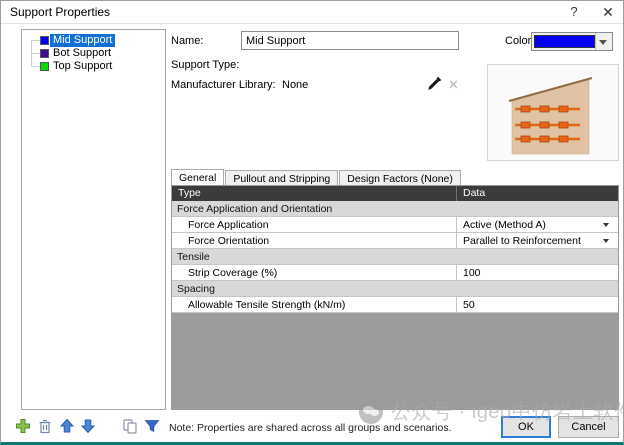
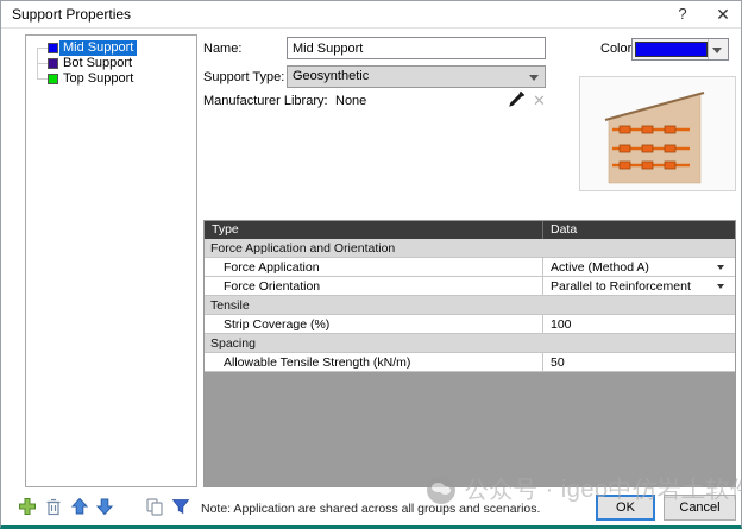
  Support Properties
  ?
  ✕
  Mid Support
  Bot Support
  Top Support
  Name:
  Mid Support
  Color
  Support Type:
+ Geosynthetic
  Manufacturer Library:
  None
  ✕
- General
- Pullout and Stripping
- Design Factors (None)
  Type
  Data
  Force Application and Orientation
  Force Application
  Active (Method A)
  Force Orientation
  Parallel to Reinforcement
  Tensile
  Strip Coverage (%)
  100
  Spacing
  Allowable Tensile Strength (kN/m)
  50
- Note: Properties are shared across all groups and scenarios.
+ Note: Application are shared across all groups and scenarios.
  OK
  Cancel
  公众号 · igeo中仿岩土软
